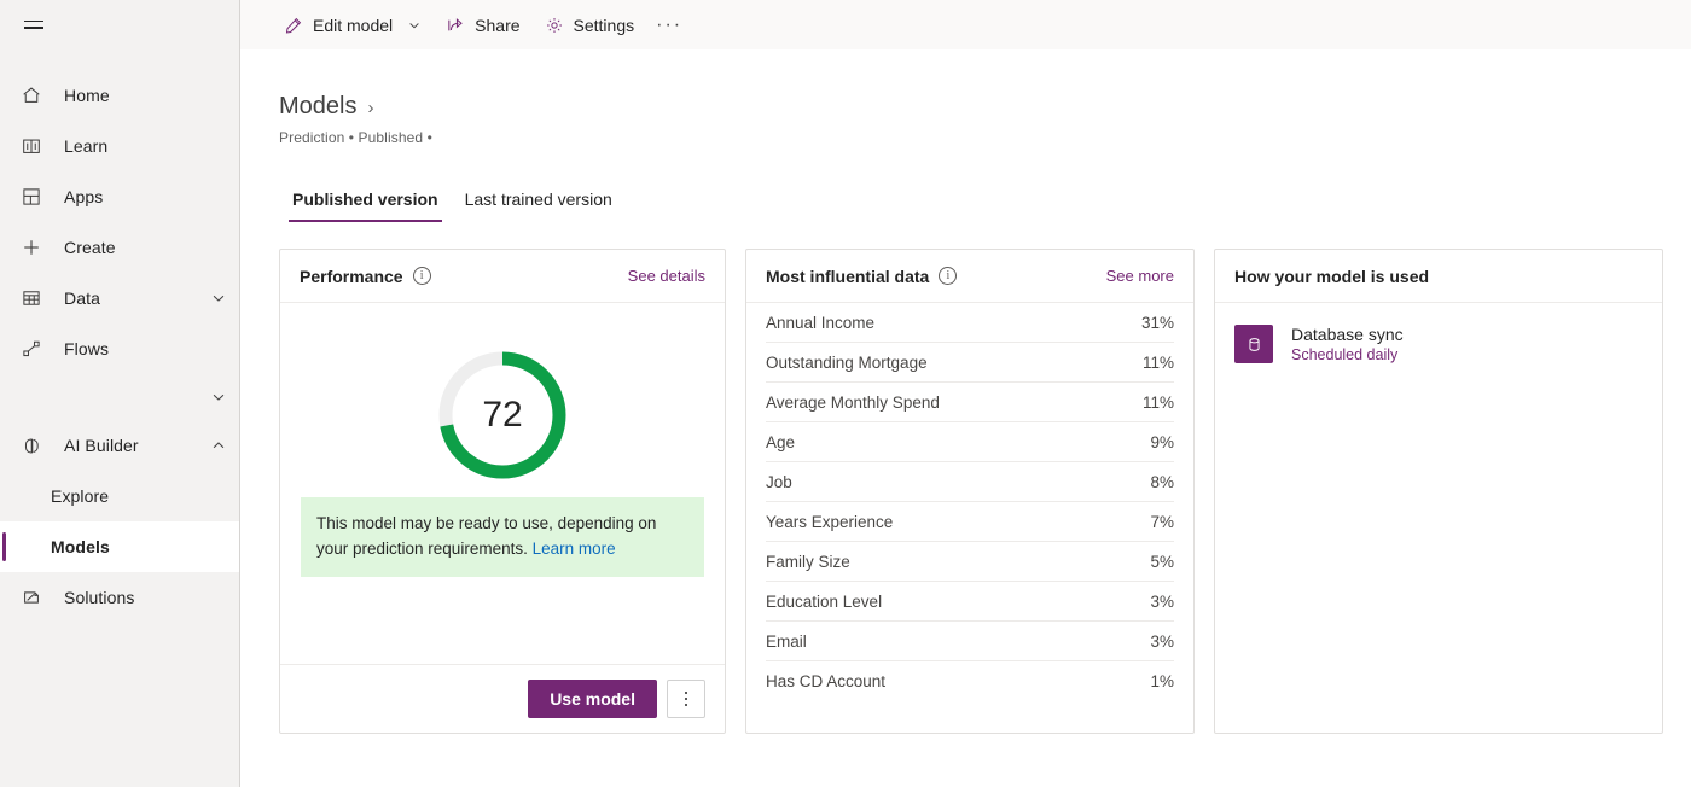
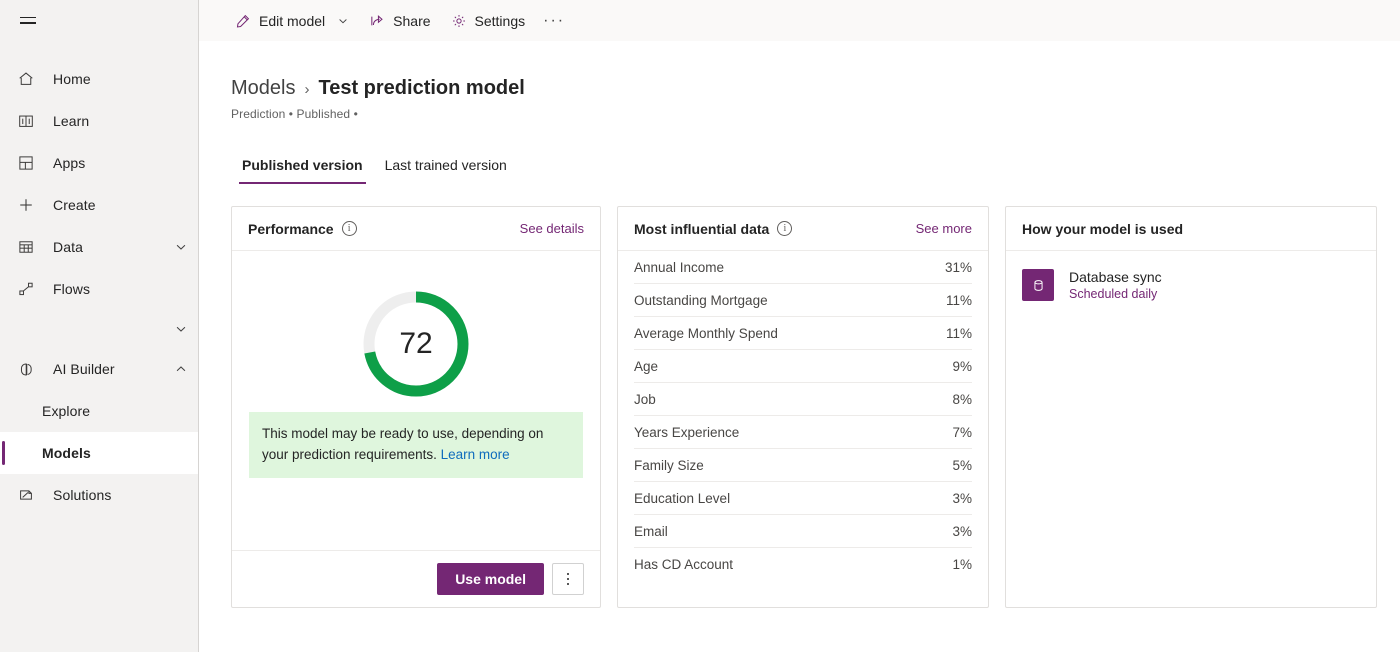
  Home
  Learn
  Apps
  Create
  Data
  Flows
  AI Builder
  Explore
  Models
  Solutions
  Edit model
  Share
  Settings
  ···
  Models
  ›
+ Test prediction model
  Prediction • Published •
  Published version
  Last trained version
  Performance
  i
  See details
  72
  This model may be ready to use, depending on your prediction requirements. Learn more
  Use model
  Most influential data
  i
  See more
  Annual Income
  31%
  Outstanding Mortgage
  11%
  Average Monthly Spend
  11%
  Age
  9%
  Job
  8%
  Years Experience
  7%
  Family Size
  5%
  Education Level
  3%
  Email
  3%
  Has CD Account
  1%
  How your model is used
  Database sync
  Scheduled daily
